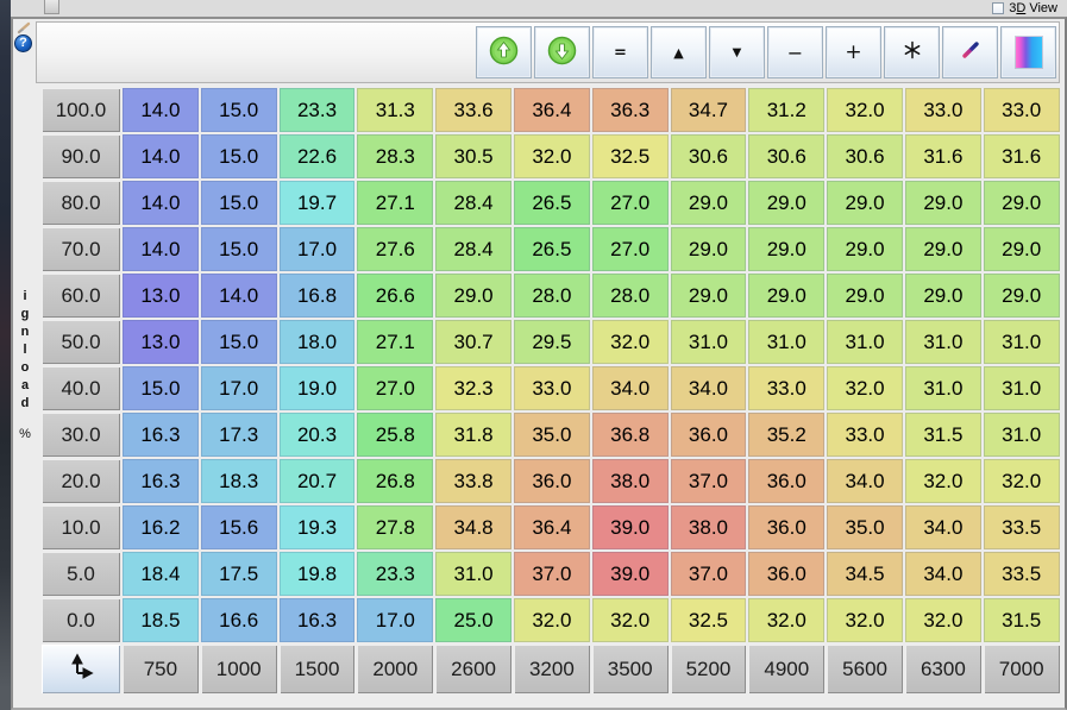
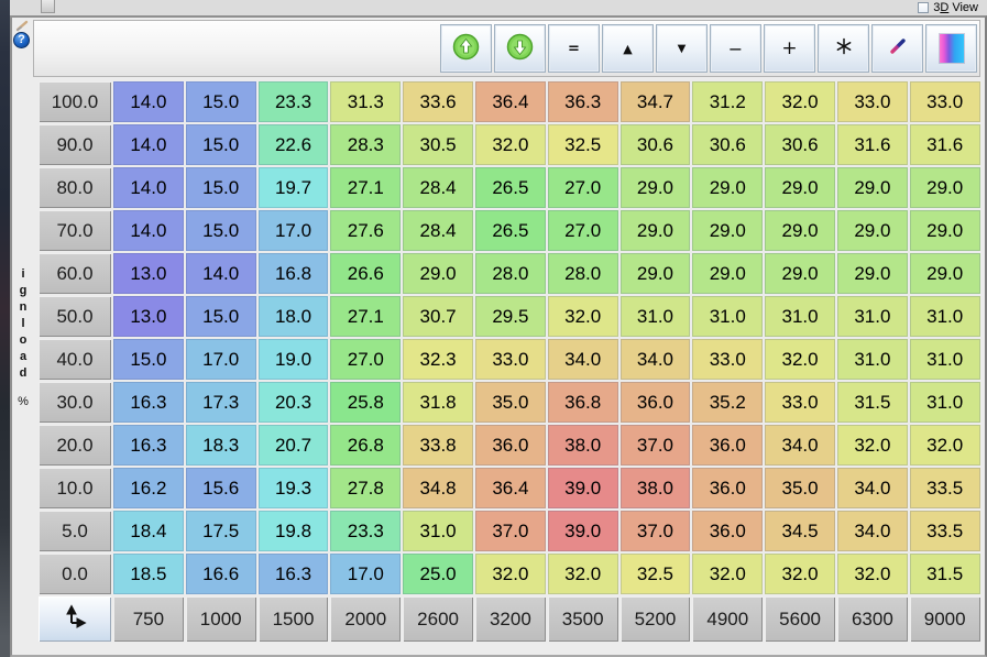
  3D View
  ?
  =
  ▲
  ▼
  −
  +
  i
  g
  n
  l
  o
  a
  d
  %
  100.0
  14.0
  15.0
  23.3
  31.3
  33.6
  36.4
  36.3
  34.7
  31.2
  32.0
  33.0
  33.0
  90.0
  14.0
  15.0
  22.6
  28.3
  30.5
  32.0
  32.5
  30.6
  30.6
  30.6
  31.6
  31.6
  80.0
  14.0
  15.0
  19.7
  27.1
  28.4
  26.5
  27.0
  29.0
  29.0
  29.0
  29.0
  29.0
  70.0
  14.0
  15.0
  17.0
  27.6
  28.4
  26.5
  27.0
  29.0
  29.0
  29.0
  29.0
  29.0
  60.0
  13.0
  14.0
  16.8
  26.6
  29.0
  28.0
  28.0
  29.0
  29.0
  29.0
  29.0
  29.0
  50.0
  13.0
  15.0
  18.0
  27.1
  30.7
  29.5
  32.0
  31.0
  31.0
  31.0
  31.0
  31.0
  40.0
  15.0
  17.0
  19.0
  27.0
  32.3
  33.0
  34.0
  34.0
  33.0
  32.0
  31.0
  31.0
  30.0
  16.3
  17.3
  20.3
  25.8
  31.8
  35.0
  36.8
  36.0
  35.2
  33.0
  31.5
  31.0
  20.0
  16.3
  18.3
  20.7
  26.8
  33.8
  36.0
  38.0
  37.0
  36.0
  34.0
  32.0
  32.0
  10.0
  16.2
  15.6
  19.3
  27.8
  34.8
  36.4
  39.0
  38.0
  36.0
  35.0
  34.0
  33.5
  5.0
  18.4
  17.5
  19.8
  23.3
  31.0
  37.0
  39.0
  37.0
  36.0
  34.5
  34.0
  33.5
  0.0
  18.5
  16.6
  16.3
  17.0
  25.0
  32.0
  32.0
  32.5
  32.0
  32.0
  32.0
  31.5
  750
  1000
  1500
  2000
  2600
  3200
  3500
  5200
  4900
  5600
  6300
- 7000
+ 9000
